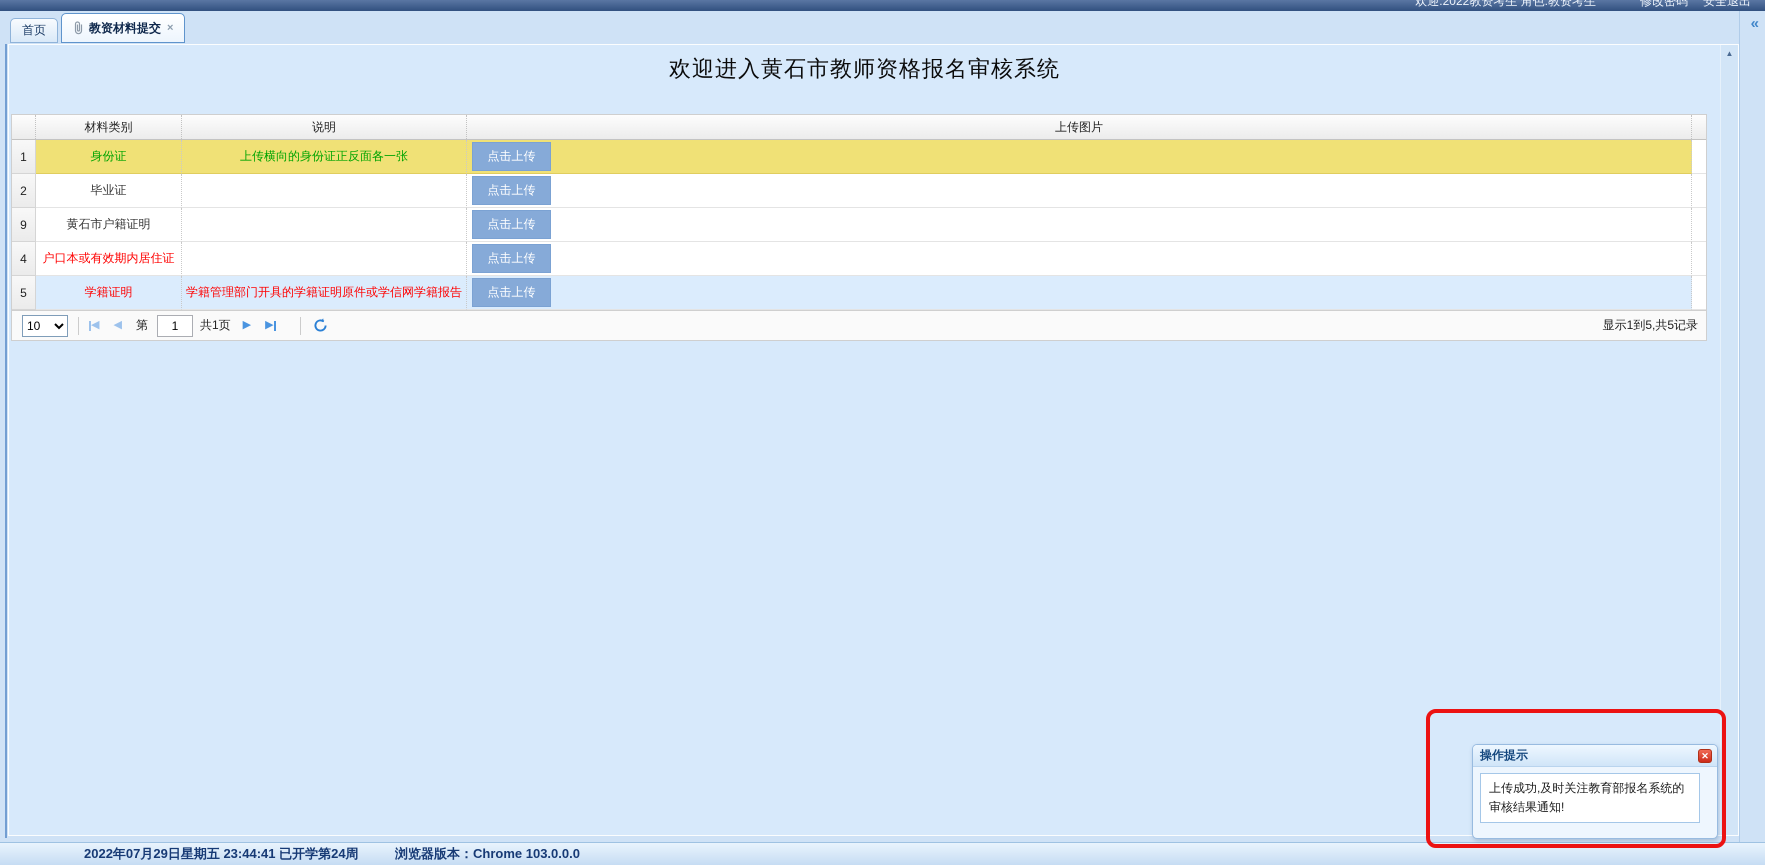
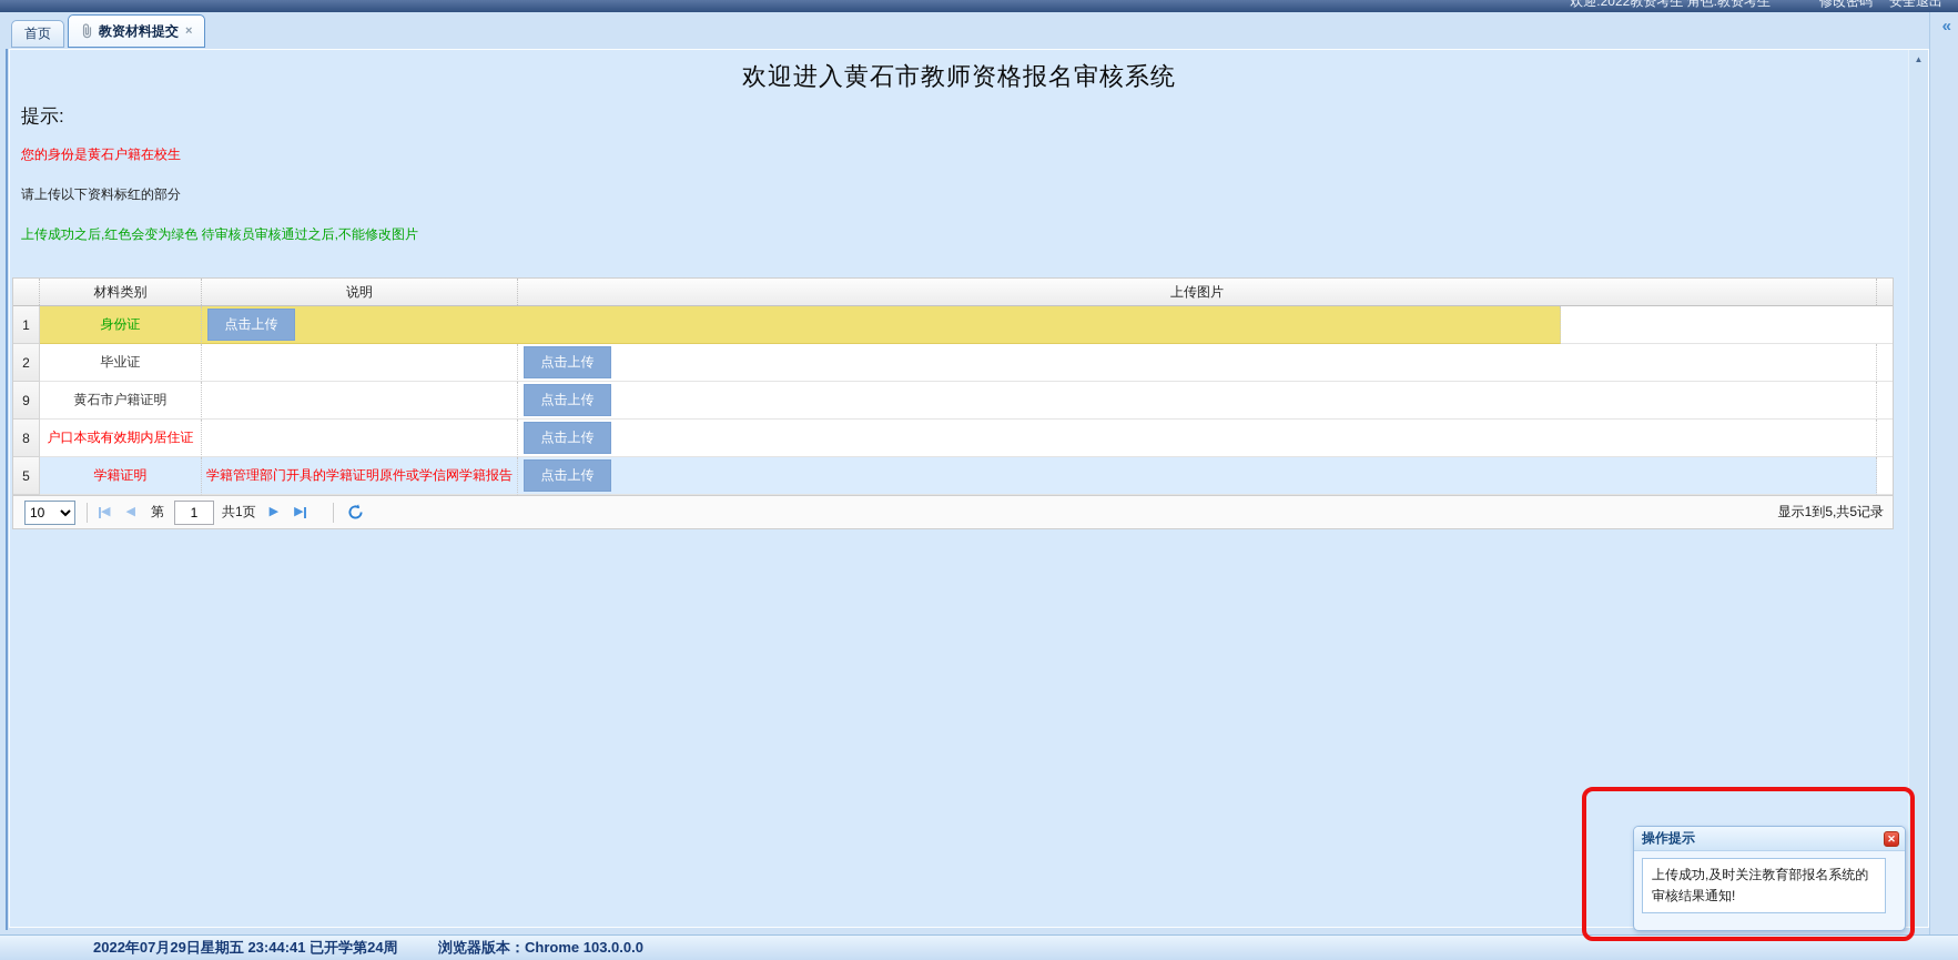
  欢迎:2022教资考生 角色:教资考生
  修改密码
  安全退出
  首页
  教资材料提交
  ×
  «
  欢迎进入黄石市教师资格报名审核系统
+ 提示:
+ 您的身份是黄石户籍在校生
+ 请上传以下资料标红的部分
+ 上传成功之后,红色会变为绿色 待审核员审核通过之后,不能修改图片
  材料类别
  说明
  上传图片
  1
  身份证
- 上传横向的身份证正反面各一张
  点击上传
  2
  毕业证
  点击上传
  9
  黄石市户籍证明
  点击上传
- 4
+ 8
  户口本或有效期内居住证
  点击上传
  5
  学籍证明
  学籍管理部门开具的学籍证明原件或学信网学籍报告
  点击上传
  10
  ◀
  ◀
  第
  1
  共1页
  ▶
  ▶
  显示1到5,共5记录
  ▲
  2022年07月29日星期五 23:44:41 已开学第24周
  浏览器版本：Chrome 103.0.0.0
  操作提示
  ✕
  上传成功,及时关注教育部报名系统的审核结果通知!
